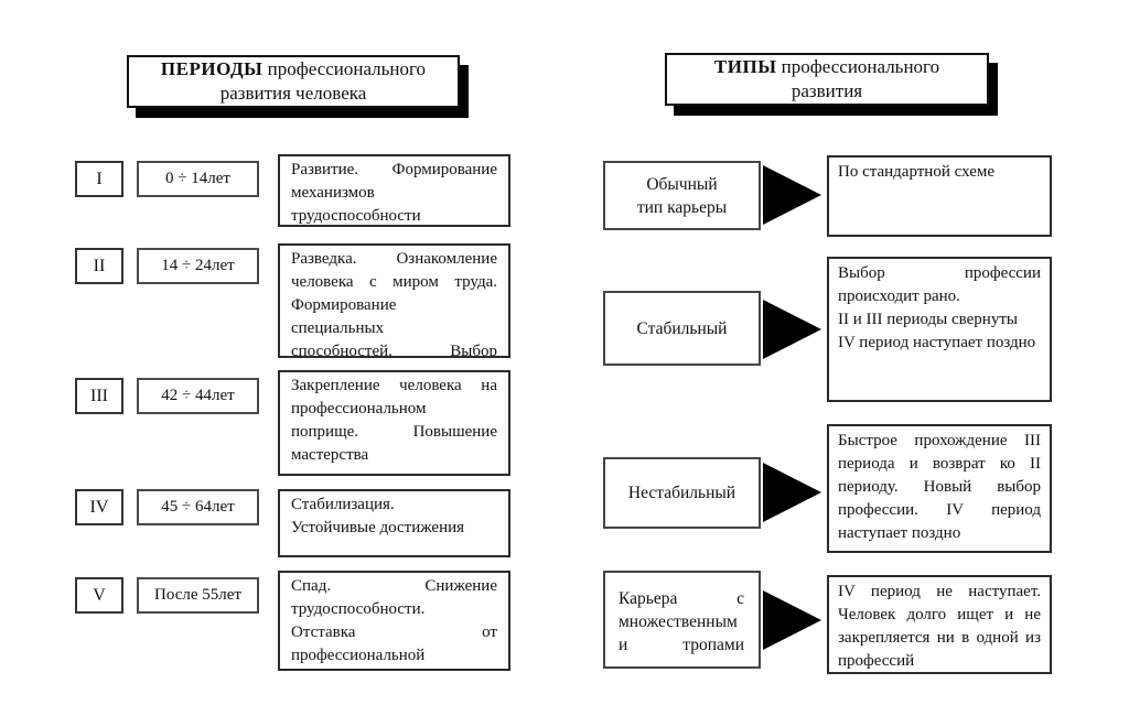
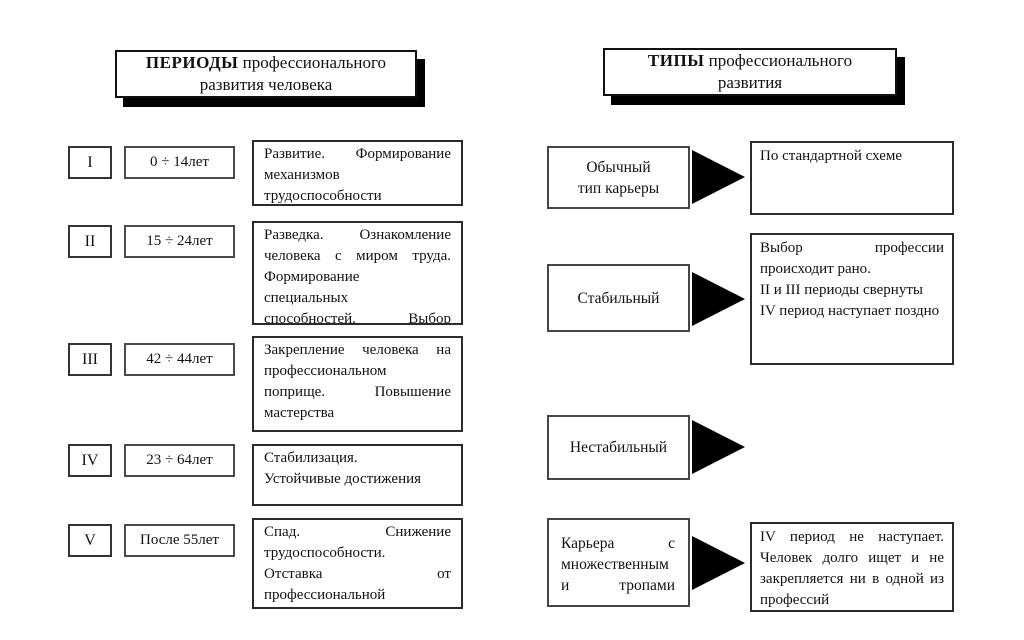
  ПЕРИОДЫ профессионального
  развития человека
  I
  0 ÷ 14лет
  Развитие. Формирование механизмов трудоспособности
  II
- 14 ÷ 24лет
+ 15 ÷ 24лет
  Разведка. Ознакомление человека с миром труда. Формирование
  специальных
  способностей. Выбор
  III
  42 ÷ 44лет
  Закрепление человека на профессиональном поприще. Повышение мастерства
  IV
- 45 ÷ 64лет
+ 23 ÷ 64лет
  Стабилизация.
  Устойчивые достижения
  V
  После 55лет
  Спад. Снижение трудоспособности.
  Отставка от профессиональной
  ТИПЫ профессионального
  развития
  Обычный
  тип карьеры
  По стандартной схеме
  Стабильный
  Выбор профессии происходит рано.
  II и III периоды свернуты
  IV период наступает поздно
  Нестабильный
- Быстрое прохождение III периода и возврат ко II периоду. Новый выбор профессии. IV период наступает поздно
  Карьера с множественным и тропами
  IV период не наступает. Человек долго ищет и не закрепляется ни в одной из профессий
